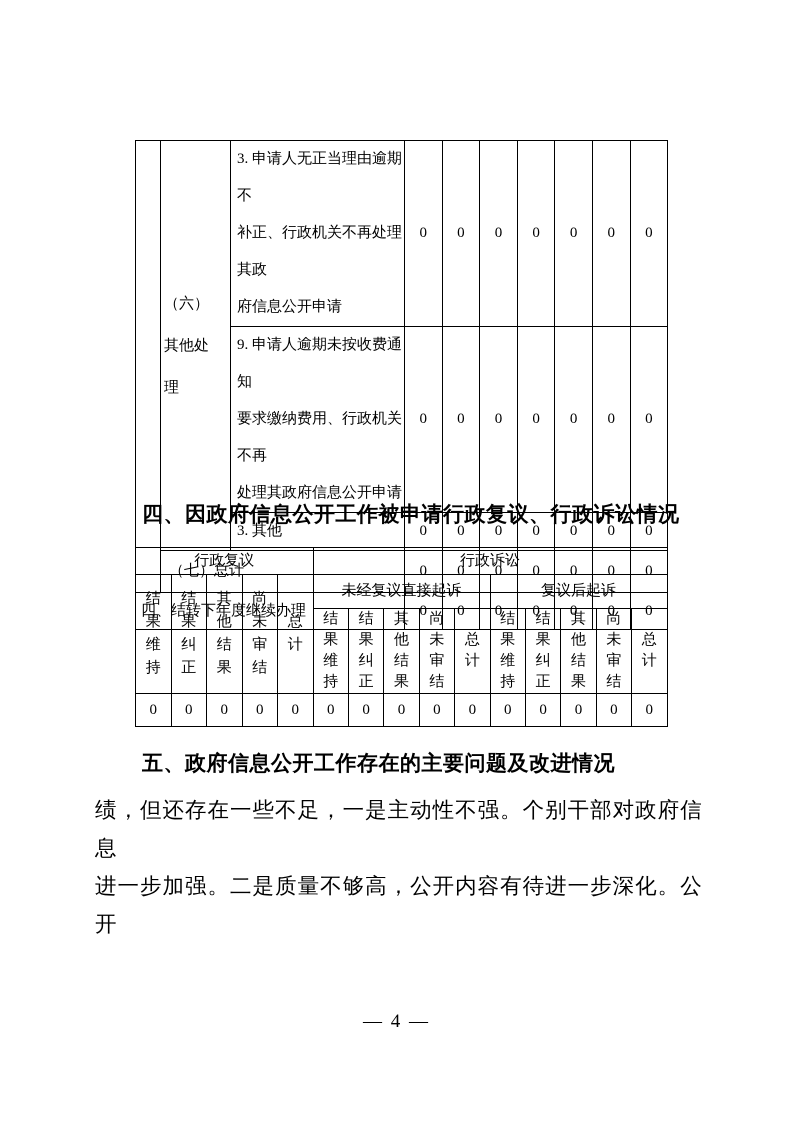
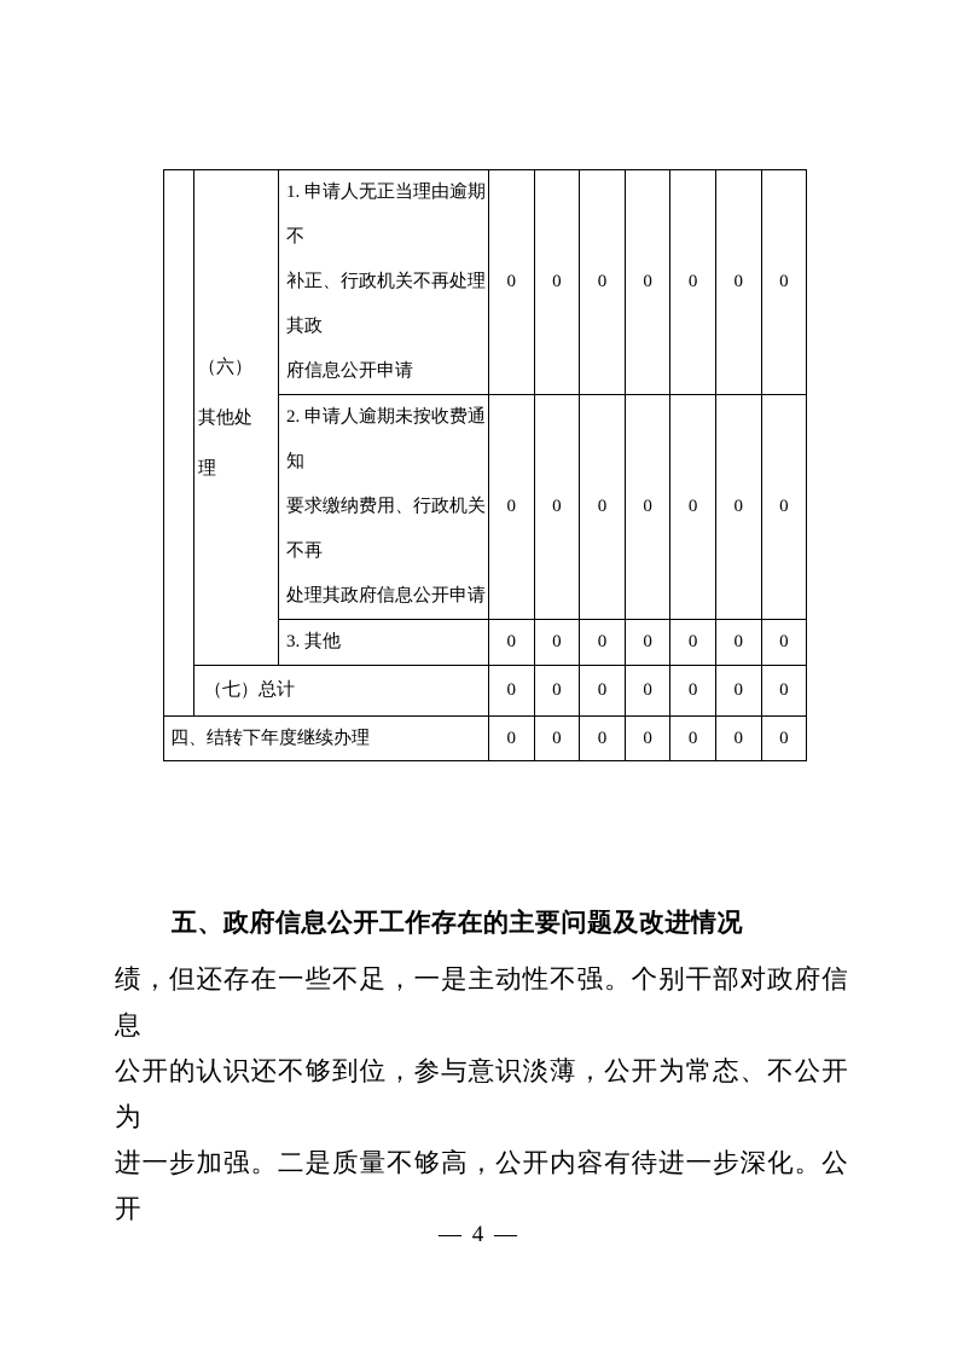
- 	（六） 其他处 理	3. 申请人无正当理由逾期不 补正、行政机关不再处理其政 府信息公开申请	0	0	0	0	0	0	0
+ 	（六） 其他处 理	1. 申请人无正当理由逾期不 补正、行政机关不再处理其政 府信息公开申请	0	0	0	0	0	0	0
- 9. 申请人逾期未按收费通知 要求缴纳费用、行政机关不再 处理其政府信息公开申请	0	0	0	0	0	0	0
+ 2. 申请人逾期未按收费通知 要求缴纳费用、行政机关不再 处理其政府信息公开申请	0	0	0	0	0	0	0
  3. 其他	0	0	0	0	0	0	0
  （七）总计	0	0	0	0	0	0	0
  四、结转下年度继续办理	0	0	0	0	0	0	0
- 四、因政府信息公开工作被申请行政复议、行政诉讼情况
- 行政复议	行政诉讼
- 结果维持	结果纠正	其他结果	尚未审结	总计	未经复议直接起诉	复议后起诉
- 结果维持	结果纠正	其他结果	尚未审结	总计	结果维持	结果纠正	其他结果	尚未审结	总计
- 0	0	0	0	0	0	0	0	0	0	0	0	0	0	0
  五、政府信息公开工作存在的主要问题及改进情况
  绩，但还存在一些不足，一是主动性不强。个别干部对政府信息
+ 公开的认识还不够到位，参与意识淡薄，公开为常态、不公开为
  进一步加强。二是质量不够高，公开内容有待进一步深化。公开
  — 4 —
